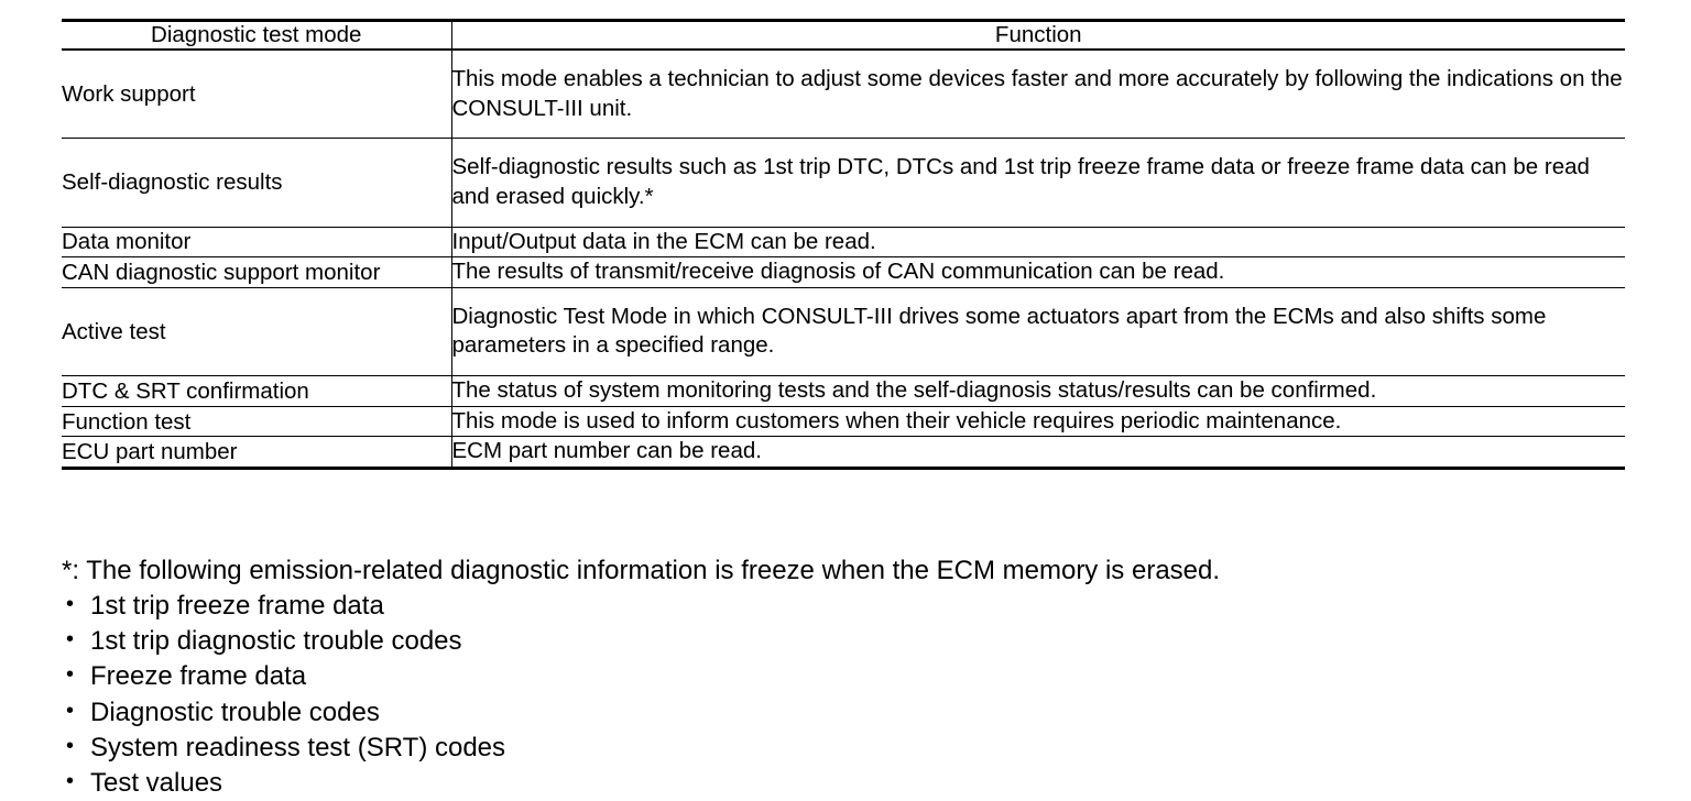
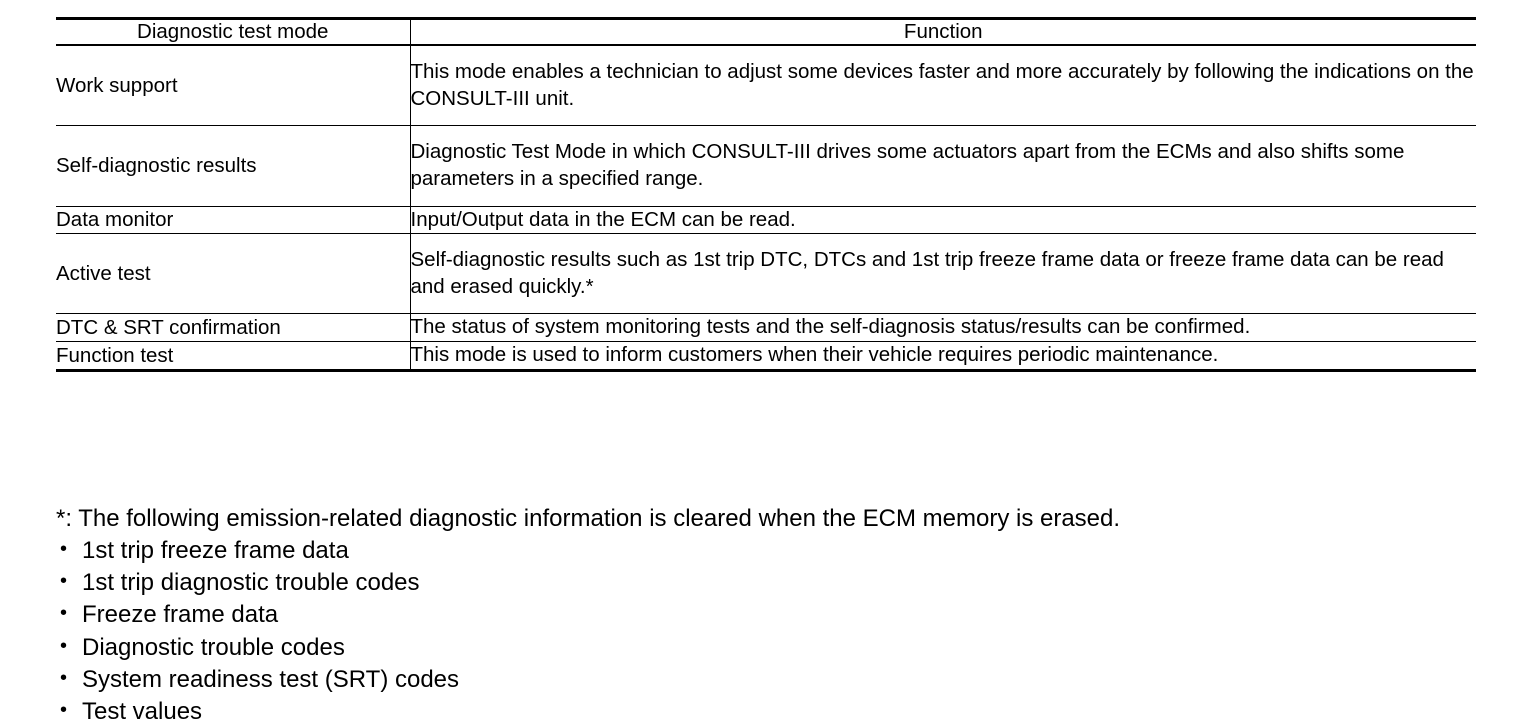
  Diagnostic test mode	Function
  Work support	This mode enables a technician to adjust some devices faster and more accurately by following the indications on the CONSULT-III unit.
- Self-diagnostic results	Self-diagnostic results such as 1st trip DTC, DTCs and 1st trip freeze frame data or freeze frame data can be read and erased quickly.*
+ Self-diagnostic results	Diagnostic Test Mode in which CONSULT-III drives some actuators apart from the ECMs and also shifts some parameters in a specified range.
  Data monitor	Input/Output data in the ECM can be read.
- CAN diagnostic support monitor	The results of transmit/receive diagnosis of CAN communication can be read.
- Active test	Diagnostic Test Mode in which CONSULT-III drives some actuators apart from the ECMs and also shifts some parameters in a specified range.
+ Active test	Self-diagnostic results such as 1st trip DTC, DTCs and 1st trip freeze frame data or freeze frame data can be read and erased quickly.*
  DTC & SRT confirmation	The status of system monitoring tests and the self-diagnosis status/results can be confirmed.
  Function test	This mode is used to inform customers when their vehicle requires periodic maintenance.
- ECU part number	ECM part number can be read.
- *: The following emission-related diagnostic information is freeze when the ECM memory is erased.
+ *: The following emission-related diagnostic information is cleared when the ECM memory is erased.
  •
  1st trip freeze frame data
  •
  1st trip diagnostic trouble codes
  •
  Freeze frame data
  •
  Diagnostic trouble codes
  •
  System readiness test (SRT) codes
  •
  Test values
